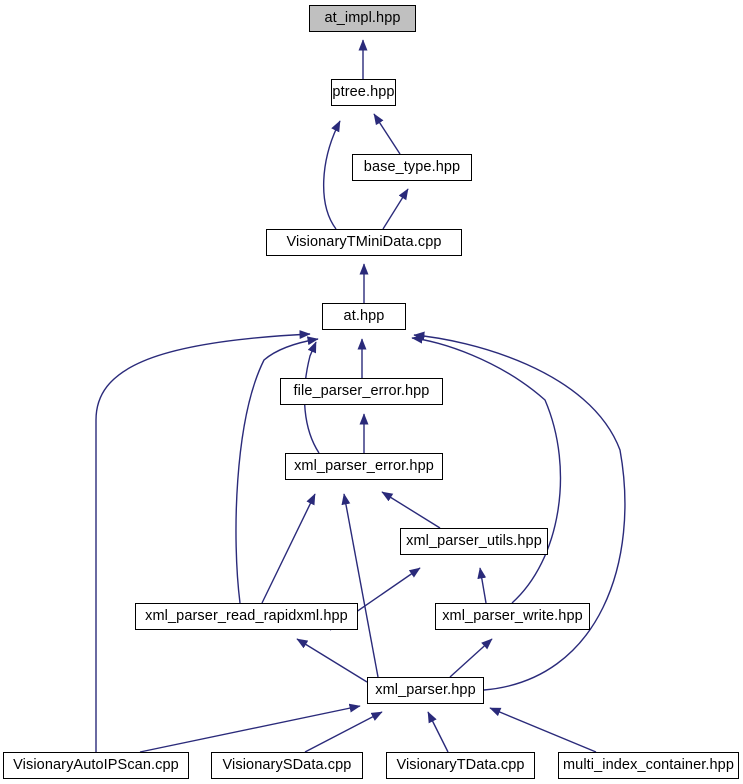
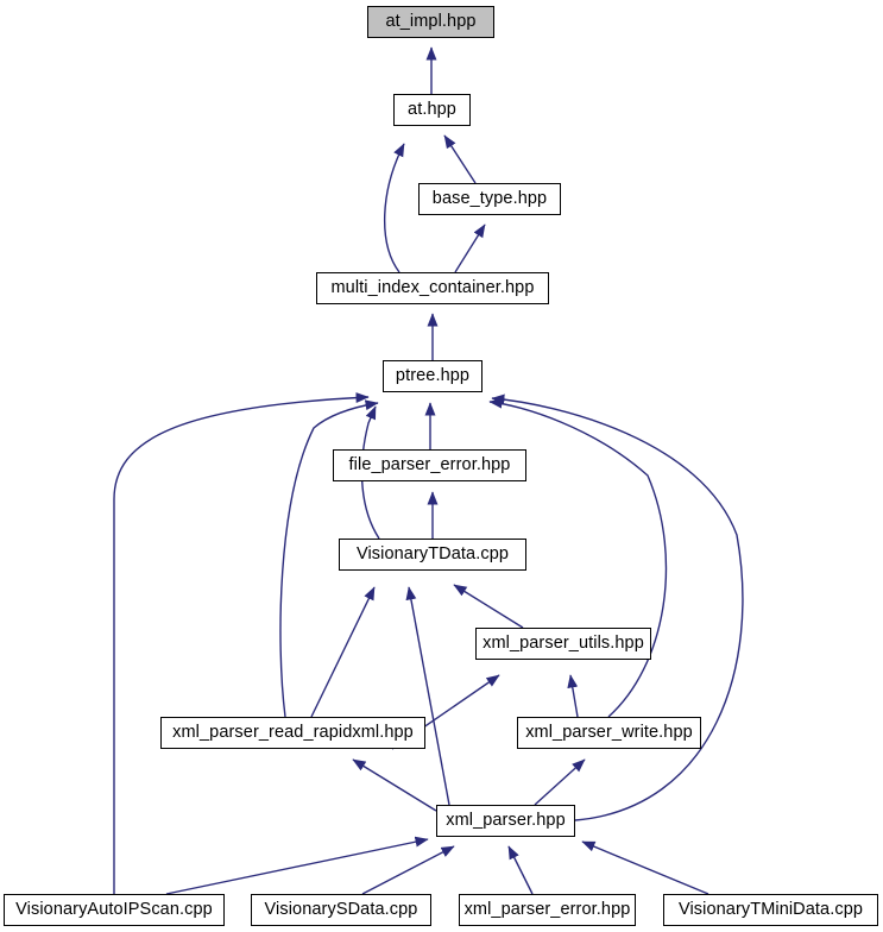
  at_impl.hpp
- ptree.hpp
+ at.hpp
  base_type.hpp
- VisionaryTMiniData.cpp
+ multi_index_container.hpp
- at.hpp
+ ptree.hpp
  file_parser_error.hpp
- xml_parser_error.hpp
+ VisionaryTData.cpp
  xml_parser_utils.hpp
  xml_parser_read_rapidxml.hpp
  xml_parser_write.hpp
  xml_parser.hpp
  VisionaryAutoIPScan.cpp
  VisionarySData.cpp
- VisionaryTData.cpp
+ xml_parser_error.hpp
- multi_index_container.hpp
+ VisionaryTMiniData.cpp
